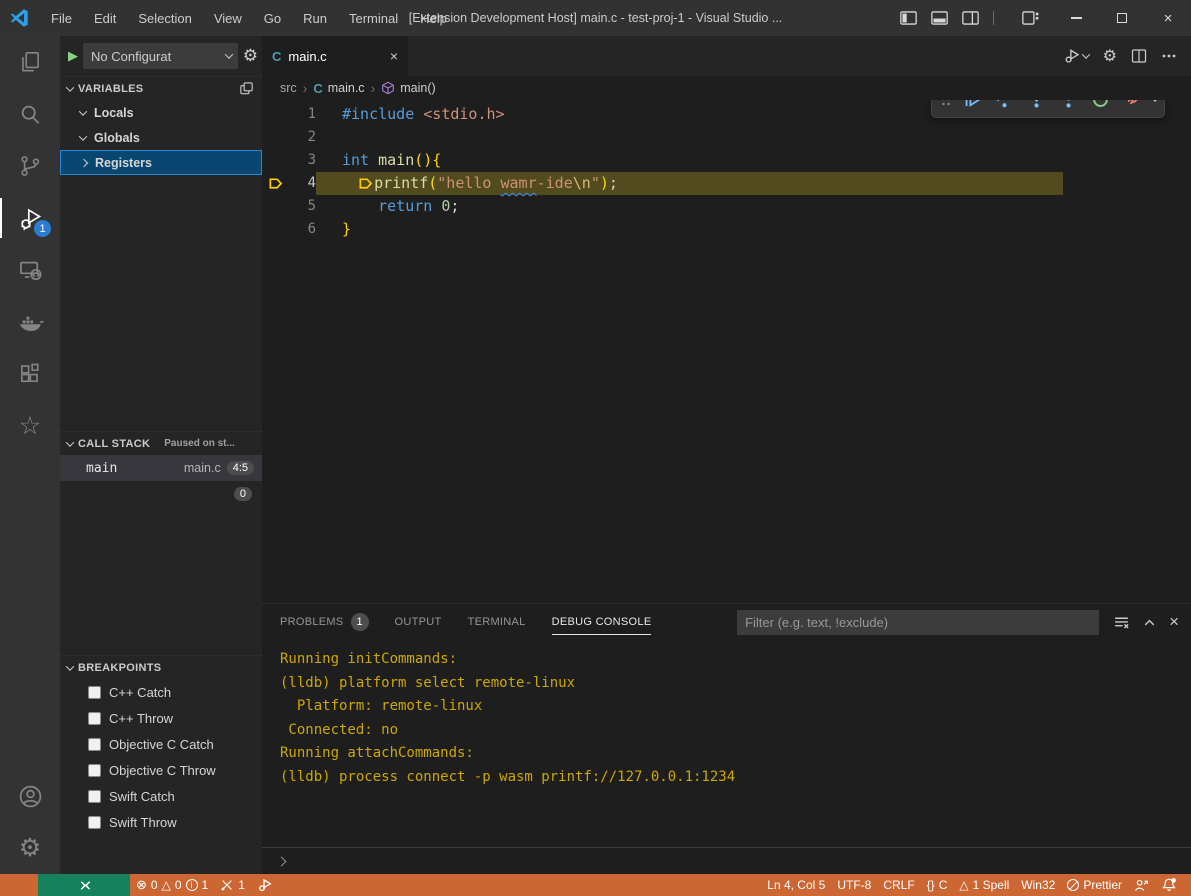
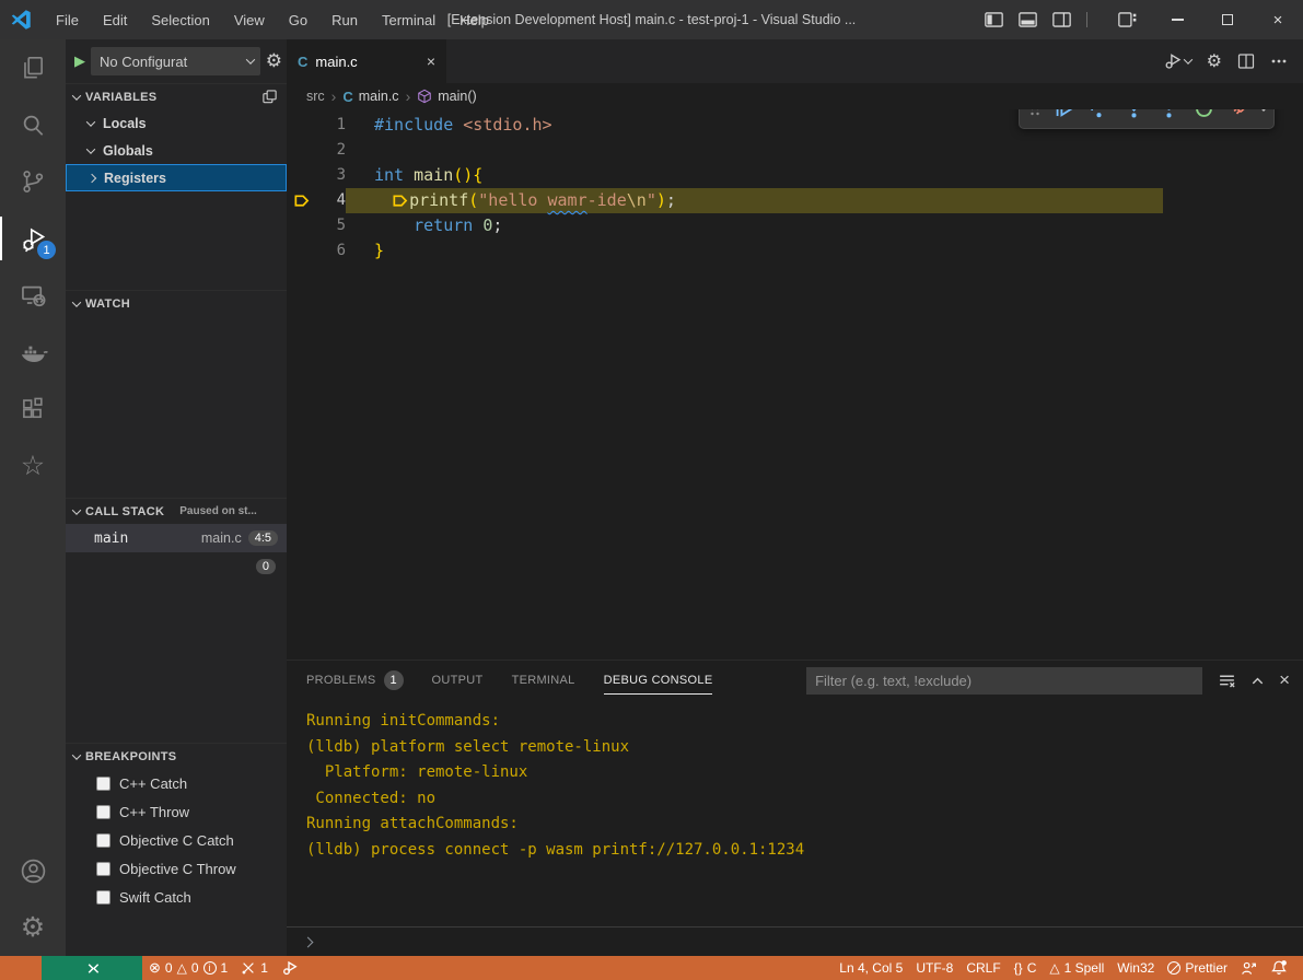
  File
  Edit
  Selection
  View
  Go
  Run
  Terminal
  Help
  [Extension Development Host] main.c - test-proj-1 - Visual Studio ...
  ×
  1
  ☆
  ⚙
  ▶
  No Configurat
  ⚙
  VARIABLES
  Locals
  Globals
  Registers
+ WATCH
  CALL STACK
  Paused on st...
  main
  main.c
  4:5
  0
  BREAKPOINTS
  C++ Catch
  C++ Throw
  Objective C Catch
  Objective C Throw
  Swift Catch
- Swift Throw
  C
  main.c
  ×
  ⚙
  src
  ›
  C
  main.c
  ›
  main()
  1
  #include
  <stdio.h>
  2
  3
  int
  main
  (){
  4
  printf
  (
  "hello
  wamr
  -ide
  \n
  "
  )
  ;
  5
  return
  0
  ;
  6
  }
  PROBLEMS
  1
  OUTPUT
  TERMINAL
  DEBUG CONSOLE
  Filter (e.g. text, !exclude)
  ×
  Running initCommands:
  (lldb) platform select remote-linux
  Platform: remote-linux
  Connected: no
  Running attachCommands:
  (lldb) process connect -p wasm printf://127.0.0.1:1234
  ⊗
  0
  △
  0
  1
  1
  Ln 4, Col 5
  UTF-8
  CRLF
  {}
  C
  △
  1 Spell
  Win32
  Prettier
